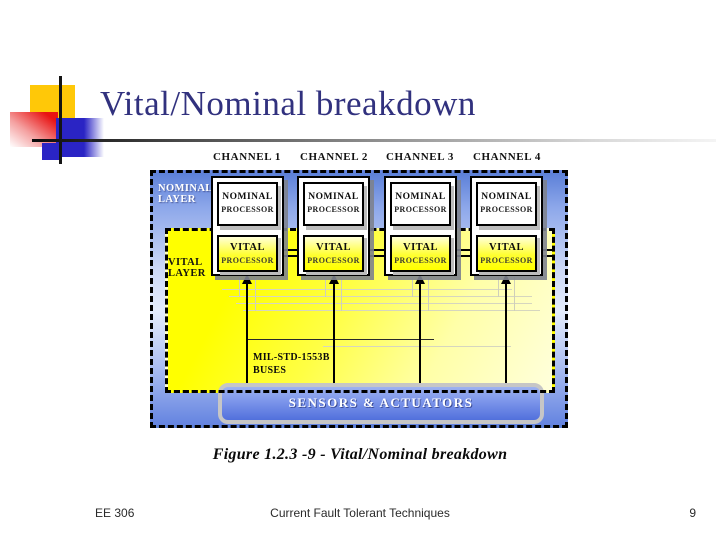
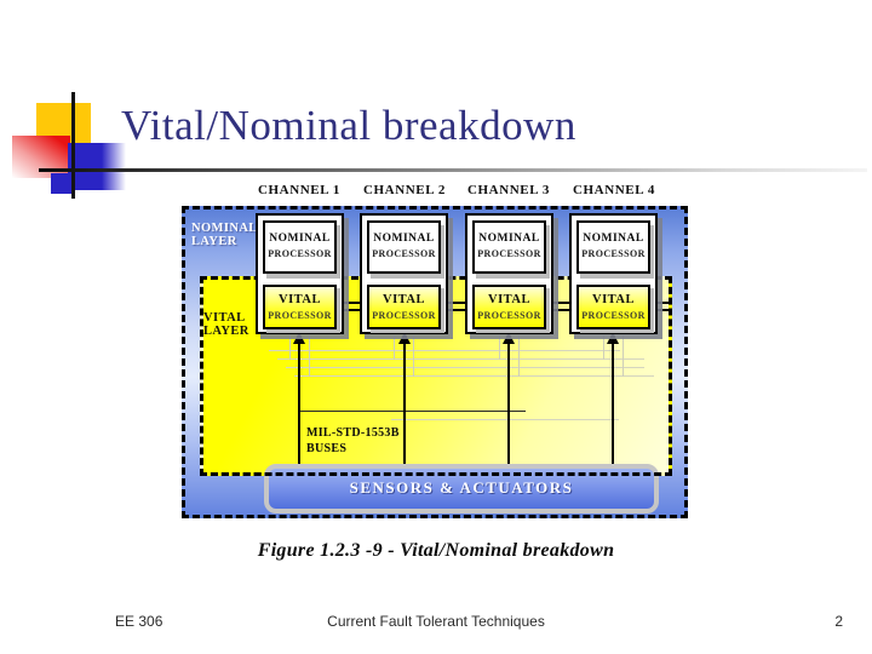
  Vital/Nominal breakdown
  CHANNEL 1
  CHANNEL 2
  CHANNEL 3
  CHANNEL 4
  NOMINAL
  LAYER
  VITAL
  LAYER
  MIL-STD-1553B
  BUSES
  NOMINAL
  PROCESSOR
  VITAL
  PROCESSOR
  NOMINAL
  PROCESSOR
  VITAL
  PROCESSOR
  NOMINAL
  PROCESSOR
  VITAL
  PROCESSOR
  NOMINAL
  PROCESSOR
  VITAL
  PROCESSOR
  SENSORS & ACTUATORS
  Figure 1.2.3 -9 - Vital/Nominal breakdown
  EE 306
  Current Fault Tolerant Techniques
- 9
+ 2
